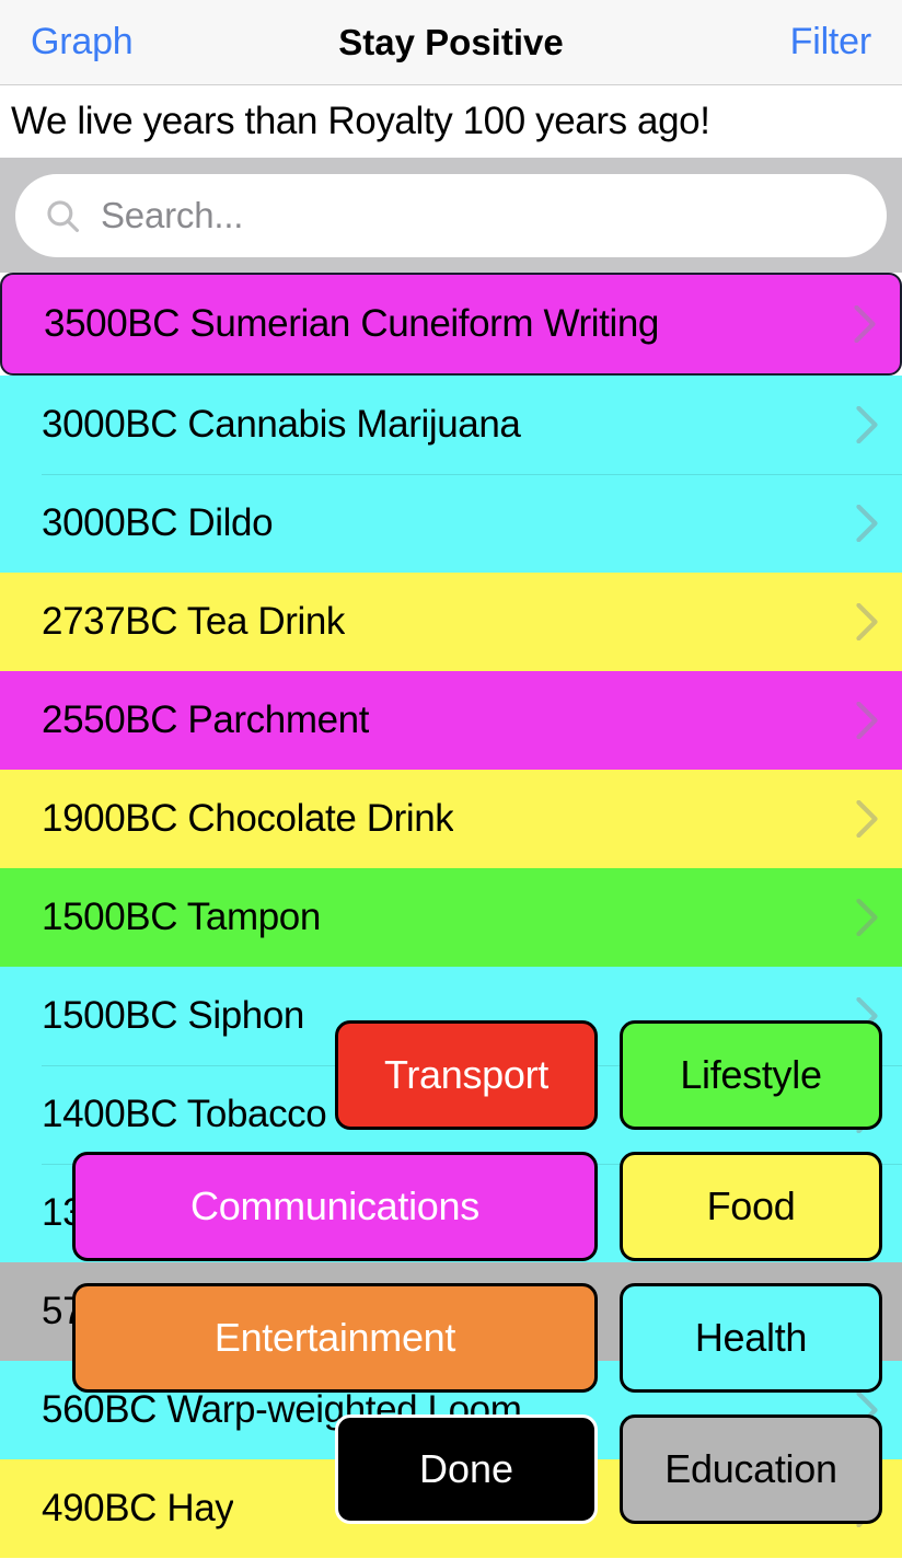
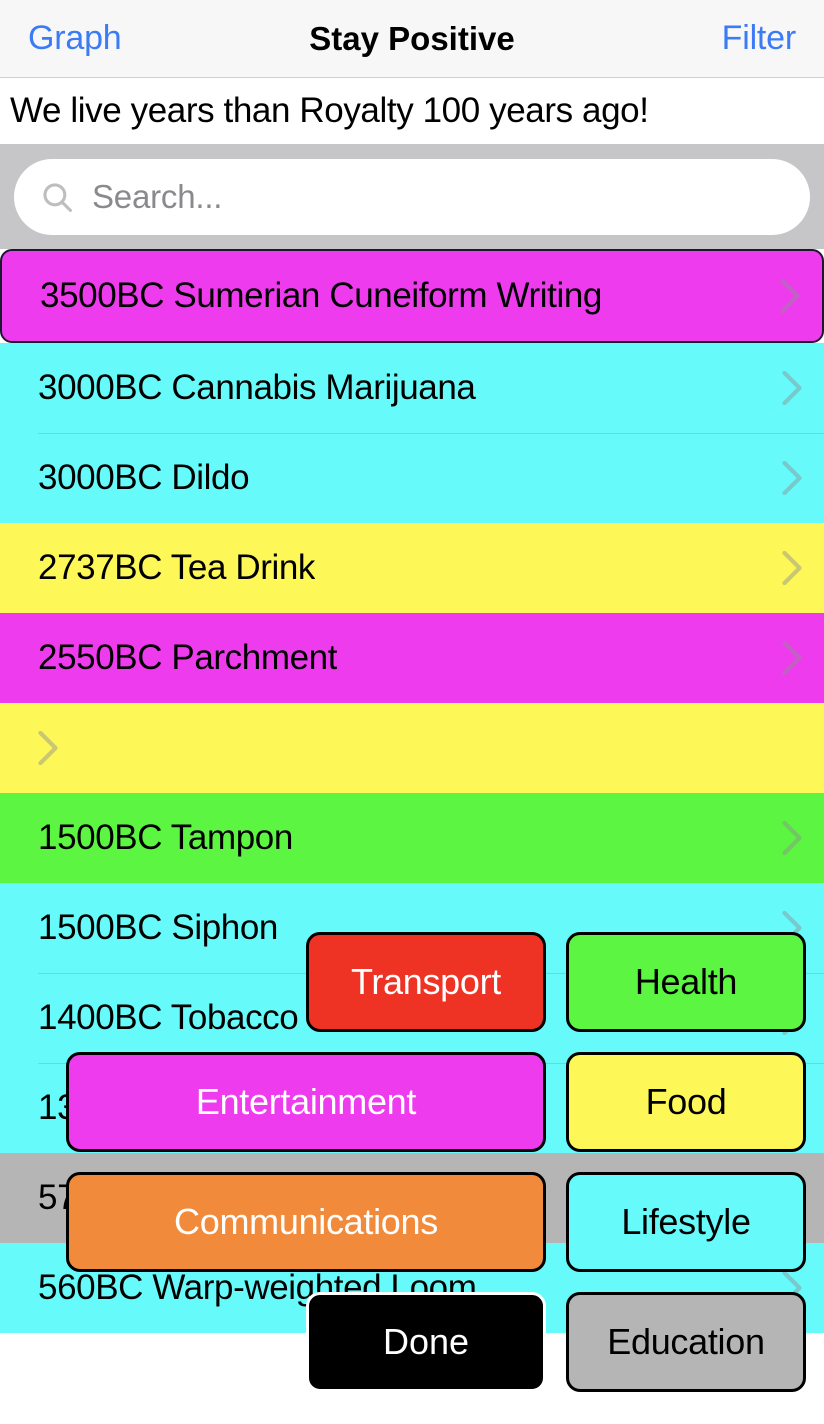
  Graph
  Stay Positive
  Filter
  We live years than Royalty 100 years ago!
  Search...
  3500BC Sumerian Cuneiform Writing
  3000BC Cannabis Marijuana
  3000BC Dildo
  2737BC Tea Drink
  2550BC Parchment
- 1900BC Chocolate Drink
  1500BC Tampon
  1500BC Siphon
  1400BC Tobacco
  560BC Warp-weighted Loom
- 490BC Hay
  Transport
- Lifestyle
+ Health
- Communications
+ Entertainment
  Food
- Entertainment
+ Communications
- Health
+ Lifestyle
  Education
  Done
